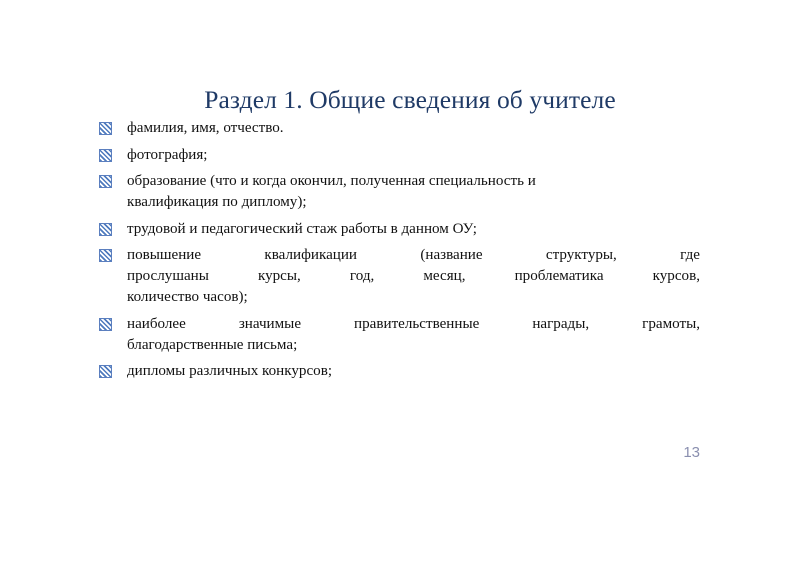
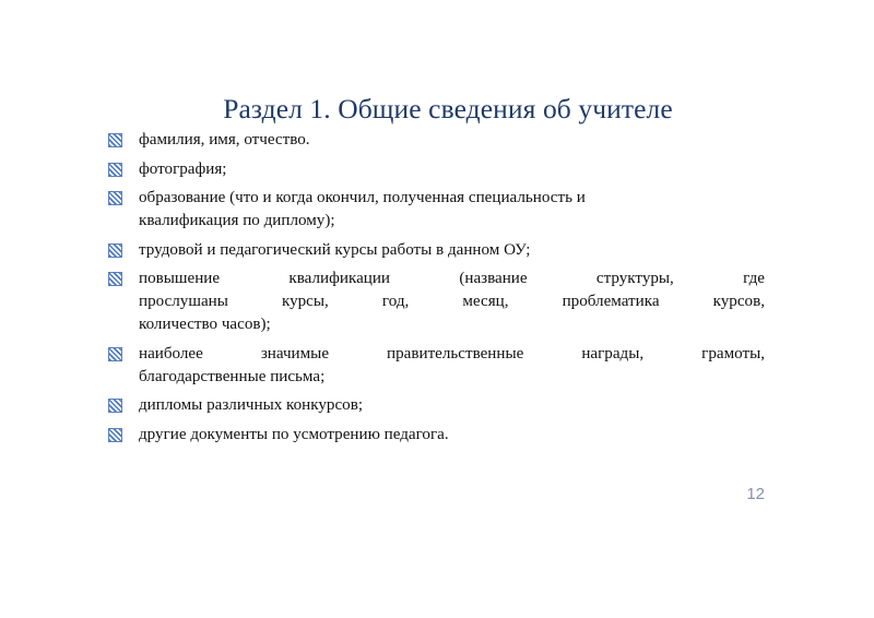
  Раздел 1. Общие сведения об учителе
  фамилия, имя, отчество.
  фотография;
  образование (что и когда окончил, полученная специальность и
  квалификация по диплому);
- трудовой и педагогический стаж работы в данном ОУ;
+ трудовой и педагогический курсы работы в данном ОУ;
  повышение квалификации (название структуры, где
  прослушаны курсы, год, месяц, проблематика курсов,
  количество часов);
  наиболее значимые правительственные награды, грамоты,
  благодарственные письма;
  дипломы различных конкурсов;
+ другие документы по усмотрению педагога.
- 13
+ 12
